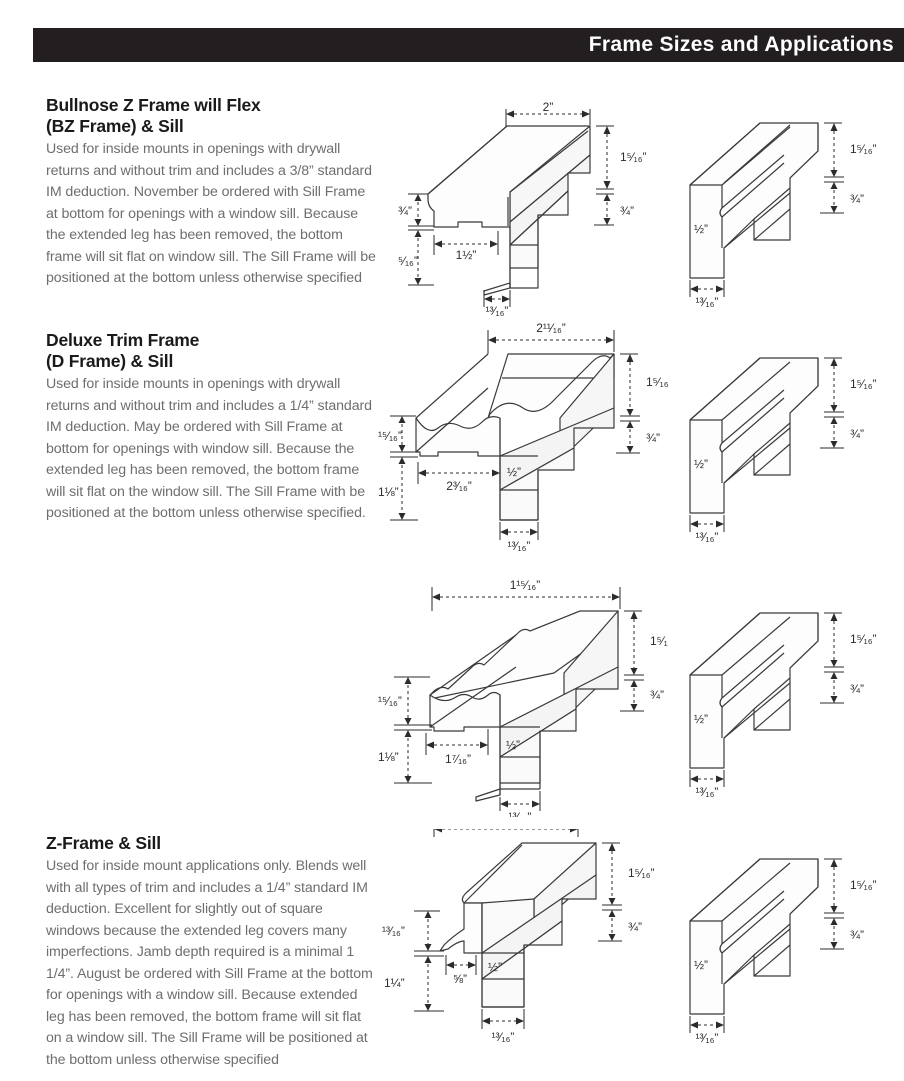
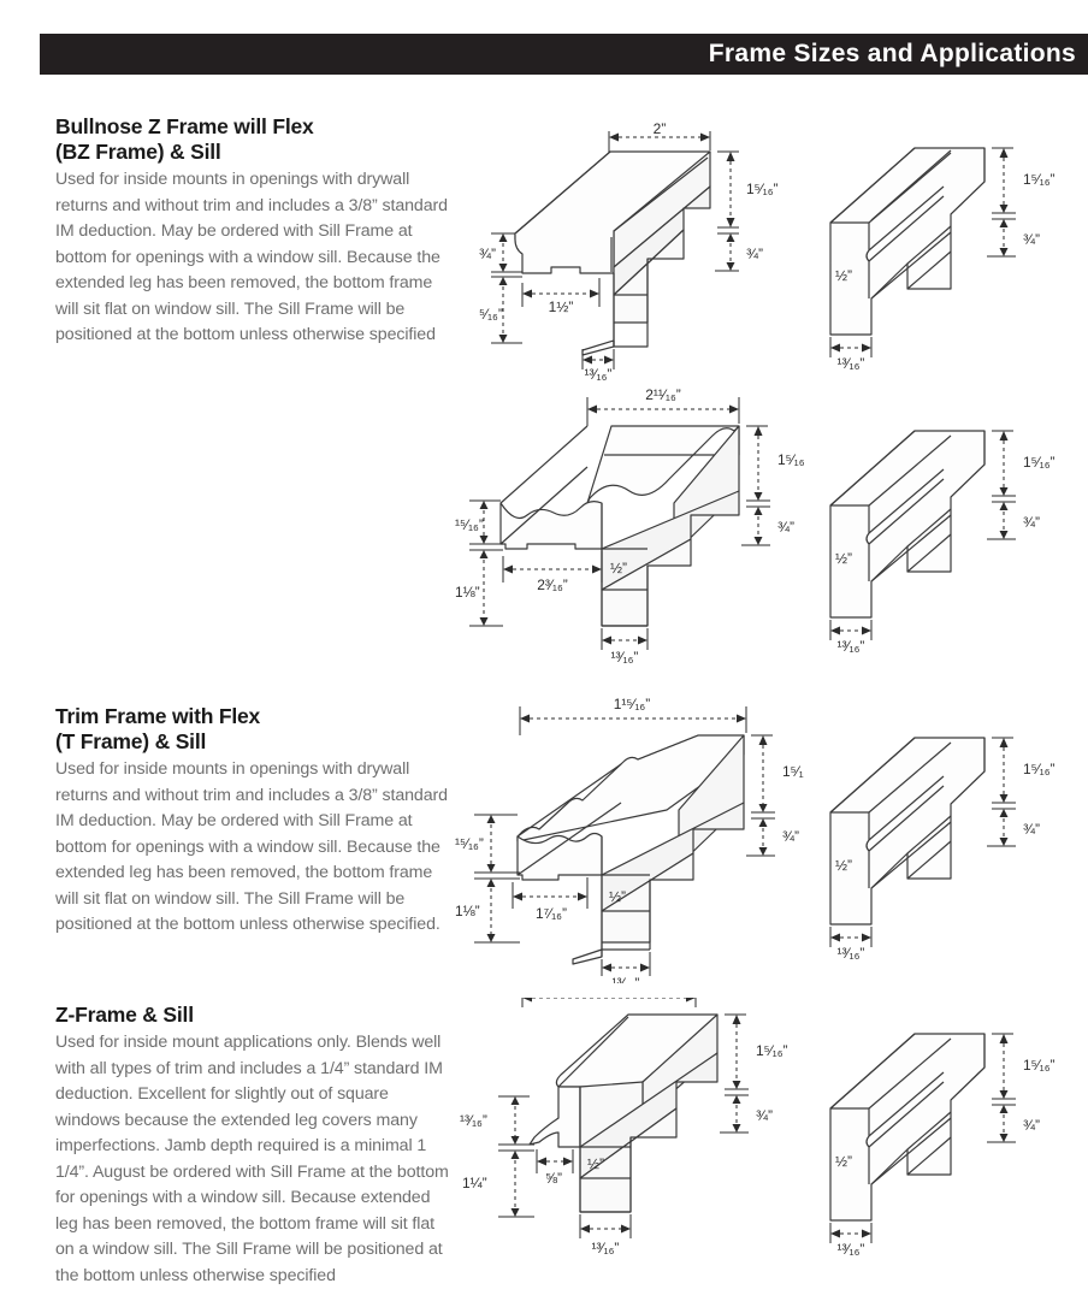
  Frame Sizes and Applications
  Bullnose Z Frame will Flex
  (BZ Frame) & Sill
- Used for inside mounts in openings with drywall returns and without trim and includes a 3/8” standard IM deduction. November be ordered with Sill Frame at bottom for openings with a window sill. Because the extended leg has been removed, the bottom frame will sit flat on window sill. The Sill Frame will be positioned at the bottom unless otherwise specified
+ Used for inside mounts in openings with drywall returns and without trim and includes a 3/8” standard IM deduction. May be ordered with Sill Frame at bottom for openings with a window sill. Because the extended leg has been removed, the bottom frame will sit flat on window sill. The Sill Frame will be positioned at the bottom unless otherwise specified
  2”
  1⁵⁄₁₆”
  ¾”
  ¾”
  ⁵⁄₁₆”
  1½”
  ¹³⁄₁₆”
  1⁵⁄₁₆”
  ¾”
  ½”
  ¹³⁄₁₆”
- Deluxe Trim Frame
- (D Frame) & Sill
- Used for inside mounts in openings with drywall returns and without trim and includes a 1/4” standard IM deduction. May be ordered with Sill Frame at bottom for openings with window sill. Because the extended leg has been removed, the bottom frame will sit flat on the window sill. The Sill Frame with be positioned at the bottom unless otherwise specified.
  2¹¹⁄₁₆”
  1⁵⁄₁₆
  ¾”
  ¹⁵⁄₁₆”
  1⅛”
  2³⁄₁₆”
  ½”
  ¹³⁄₁₆”
  1⁵⁄₁₆”
  ¾”
  ½”
  ¹³⁄₁₆”
+ Trim Frame with Flex
+ (T Frame) & Sill
+ Used for inside mounts in openings with drywall returns and without trim and includes a 3/8” standard IM deduction. May be ordered with Sill Frame at bottom for openings with a window sill. Because the extended leg has been removed, the bottom frame will sit flat on window sill. The Sill Frame will be positioned at the bottom unless otherwise specified.
  1¹⁵⁄₁₆”
  ¾”
  ¹⁵⁄₁₆”
  1⅛”
  1⁷⁄₁₆”
  ½”
  1⁵⁄₁₆”
  ¾”
  ½”
  ¹³⁄₁₆”
  Z-Frame & Sill
  Used for inside mount applications only. Blends well with all types of trim and includes a 1/4” standard IM deduction. Excellent for slightly out of square windows because the extended leg covers many imperfections. Jamb depth required is a minimal 1 1/4”. August be ordered with Sill Frame at the bottom for openings with a window sill. Because extended leg has been removed, the bottom frame will sit flat on a window sill. The Sill Frame will be positioned at the bottom unless otherwise specified
  1⁵⁄₁₆”
  ¾”
  ¹³⁄₁₆”
  1¼”
  ⅝”
  ½”
  ¹³⁄₁₆”
  1⁵⁄₁₆”
  ¾”
  ½”
  ¹³⁄₁₆”
